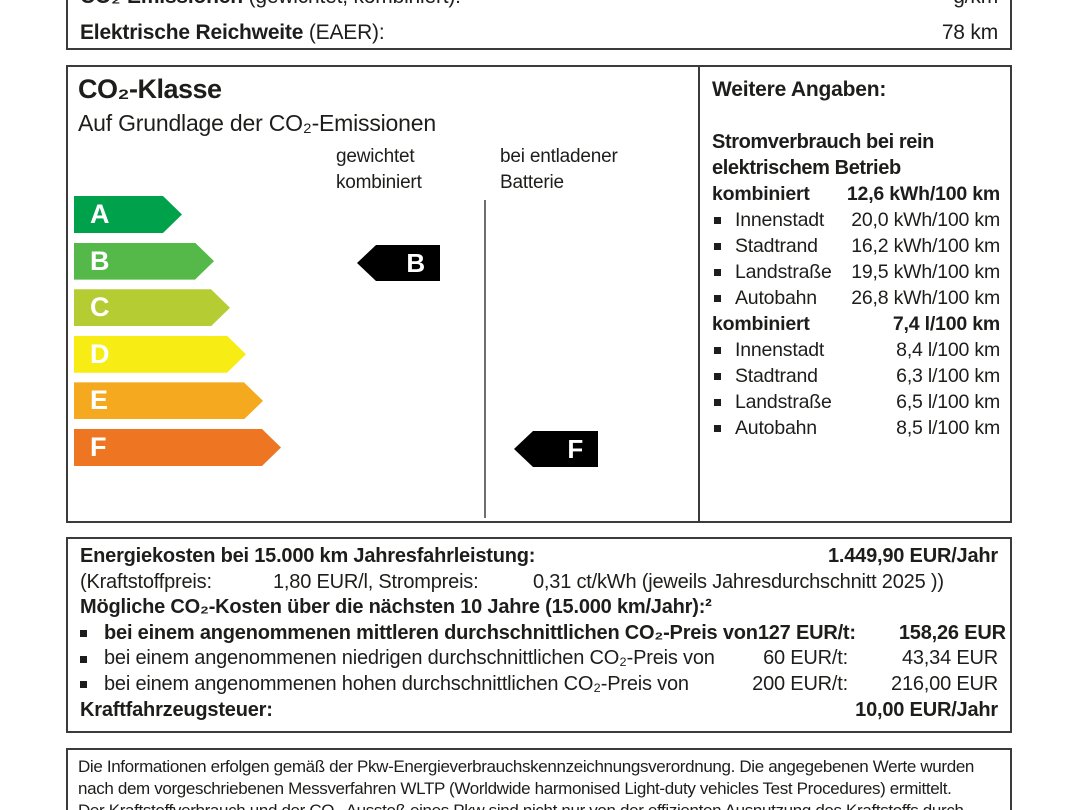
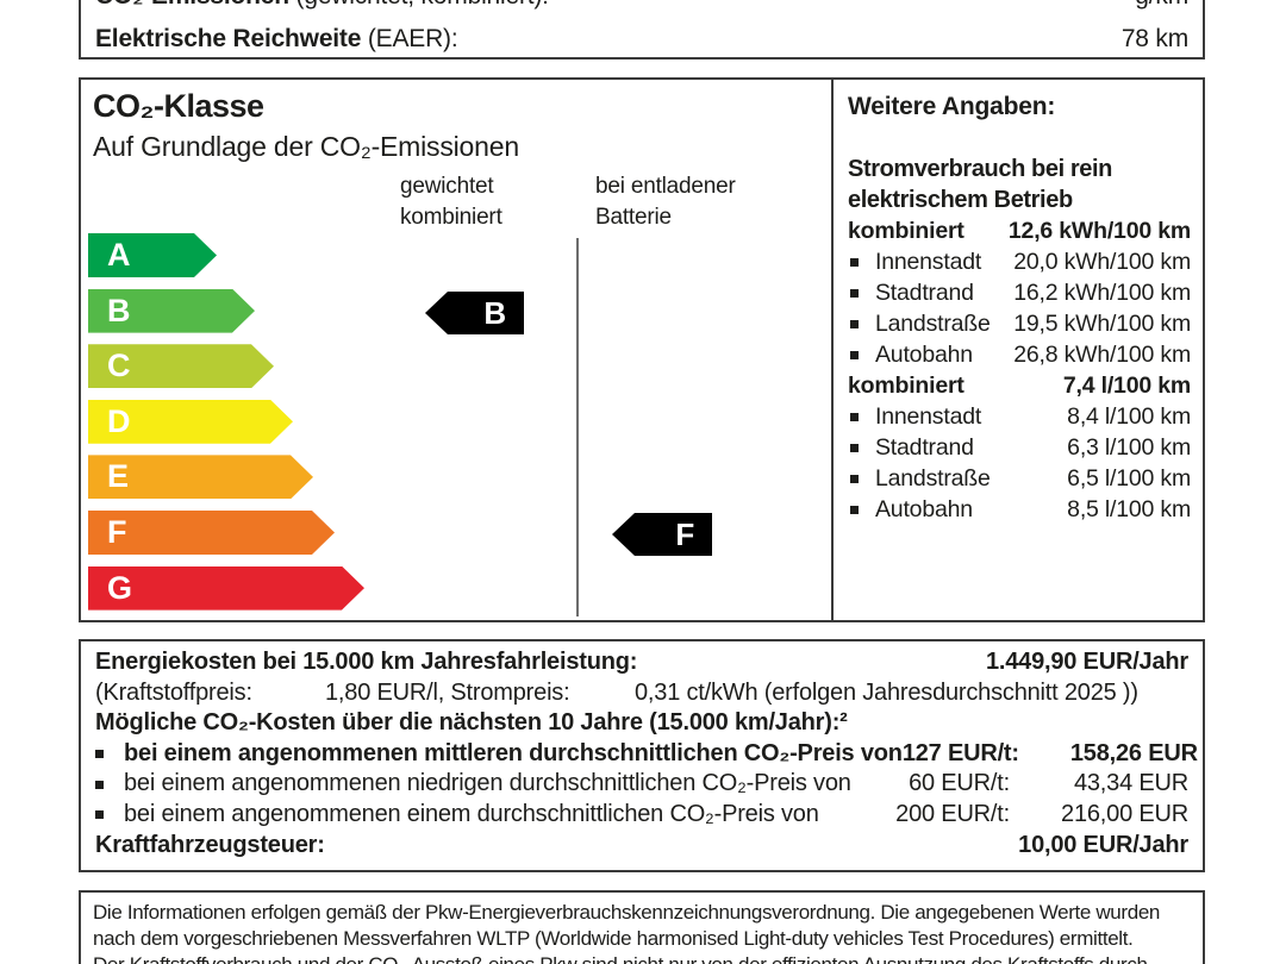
  Elektrische Reichweite (EAER):
  78 km
  CO₂-Klasse
  Auf Grundlage der CO₂-Emissionen
  gewichtet
  kombiniert
  bei entladener
  Batterie
  A
  B
  C
  D
  E
  F
+ G
  B
  F
  Weitere Angaben:
  Stromverbrauch bei rein
  elektrischem Betrieb
  kombiniert
  12,6 kWh/100 km
  Innenstadt
  20,0 kWh/100 km
  Stadtrand
  16,2 kWh/100 km
  Landstraße
  19,5 kWh/100 km
  Autobahn
  26,8 kWh/100 km
  kombiniert
  7,4 l/100 km
  Innenstadt
  8,4 l/100 km
  Stadtrand
  6,3 l/100 km
  Landstraße
  6,5 l/100 km
  Autobahn
  8,5 l/100 km
  Energiekosten bei 15.000 km Jahresfahrleistung:
  1.449,90 EUR/Jahr
  (Kraftstoffpreis:
  1,80 EUR/l, Strompreis:
- 0,31 ct/kWh (jeweils Jahresdurchschnitt 2025 ))
+ 0,31 ct/kWh (erfolgen Jahresdurchschnitt 2025 ))
  Mögliche CO₂-Kosten über die nächsten 10 Jahre (15.000 km/Jahr):²
  bei einem angenommenen mittleren durchschnittlichen CO₂-Preis von
  127 EUR/t:
  158,26 EUR
  bei einem angenommenen niedrigen durchschnittlichen CO₂-Preis von
  60 EUR/t:
  43,34 EUR
- bei einem angenommenen hohen durchschnittlichen CO₂-Preis von
+ bei einem angenommenen einem durchschnittlichen CO₂-Preis von
  200 EUR/t:
  216,00 EUR
  Kraftfahrzeugsteuer:
  10,00 EUR/Jahr
  Die Informationen erfolgen gemäß der Pkw-Energieverbrauchskennzeichnungsverordnung. Die angegebenen Werte wurden
  nach dem vorgeschriebenen Messverfahren WLTP (Worldwide harmonised Light-duty vehicles Test Procedures) ermittelt.
